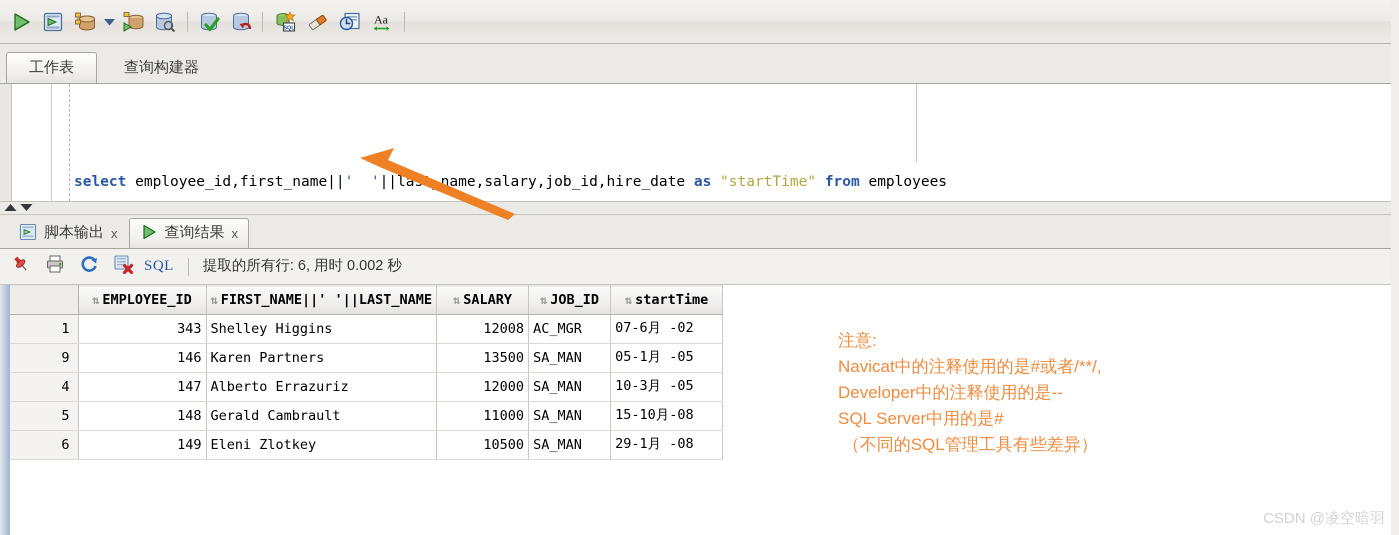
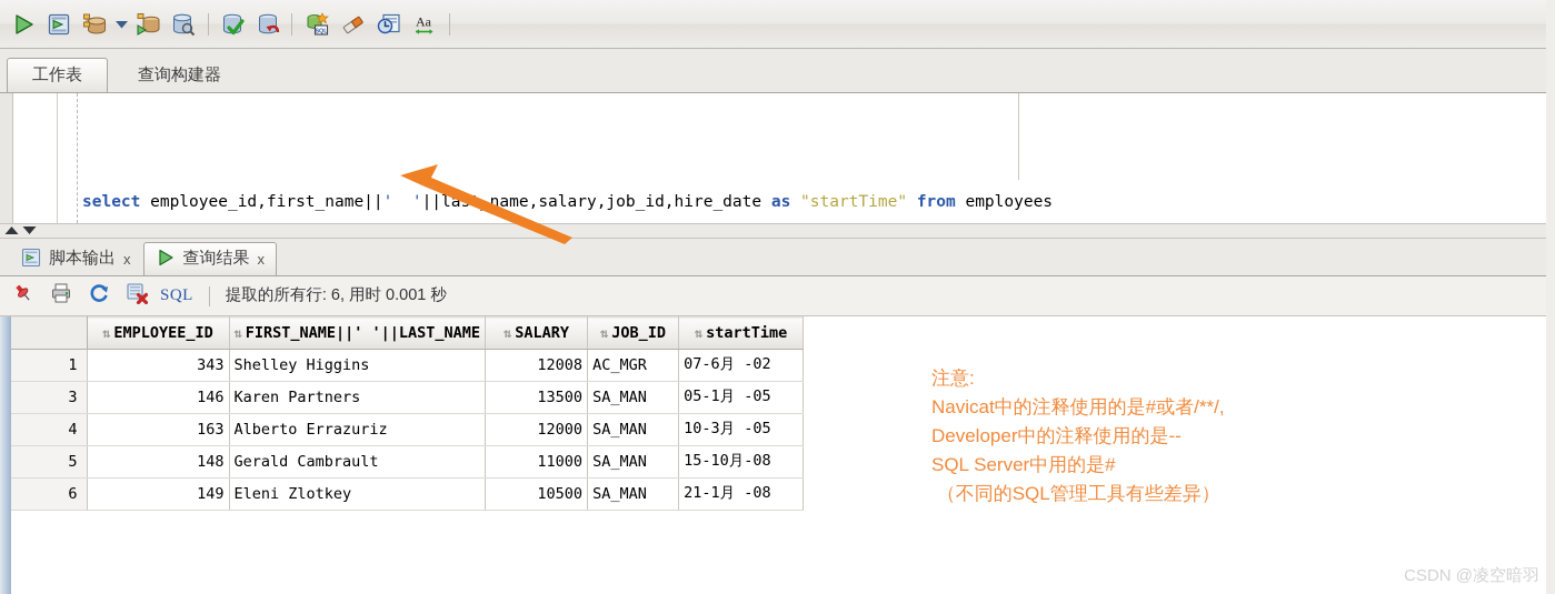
  Aa
  工作表
  查询构建器
  select employee_id,first_name||' '||laname,salary,job_id,hire_date as "startTime" from employees
  脚本输出
  x
  查询结果
  x
  SQL
- 提取的所有行: 6, 用时 0.002 秒
+ 提取的所有行: 6, 用时 0.001 秒
  	⇅ EMPLOYEE_ID	⇅ FIRST_NAME||' '||LAST_NAME	⇅ SALARY	⇅ JOB_ID	⇅ startTime
  1	343	Shelley Higgins	12008	AC_MGR	07-6月 -02
- 9	146	Karen Partners	13500	SA_MAN	05-1月 -05
+ 3	146	Karen Partners	13500	SA_MAN	05-1月 -05
- 4	147	Alberto Errazuriz	12000	SA_MAN	10-3月 -05
+ 4	163	Alberto Errazuriz	12000	SA_MAN	10-3月 -05
  5	148	Gerald Cambrault	11000	SA_MAN	15-10月-08
- 6	149	Eleni Zlotkey	10500	SA_MAN	29-1月 -08
+ 6	149	Eleni Zlotkey	10500	SA_MAN	21-1月 -08
  注意:
  Navicat中的注释使用的是#或者/**/,
  Developer中的注释使用的是--
  SQL Server中用的是#
  （不同的SQL管理工具有些差异）
  CSDN @凌空暗羽
